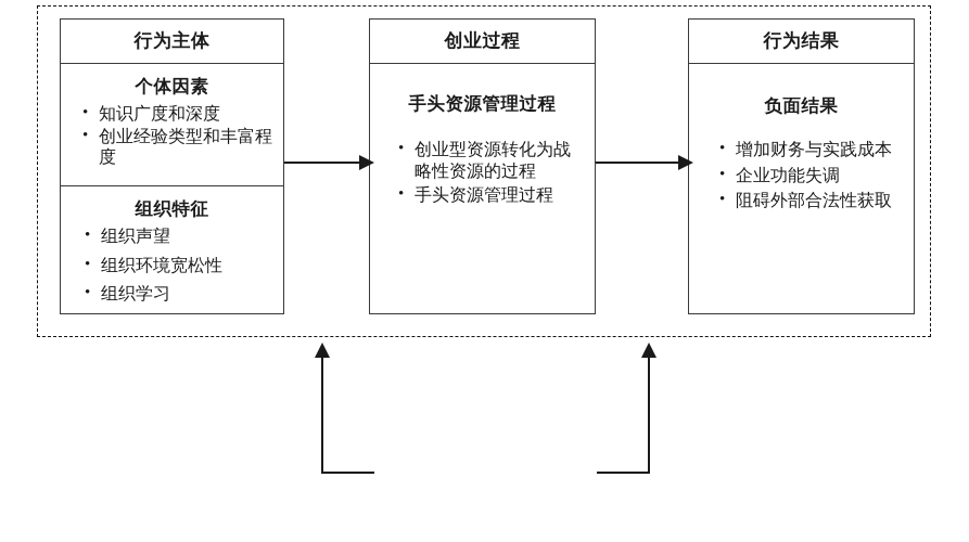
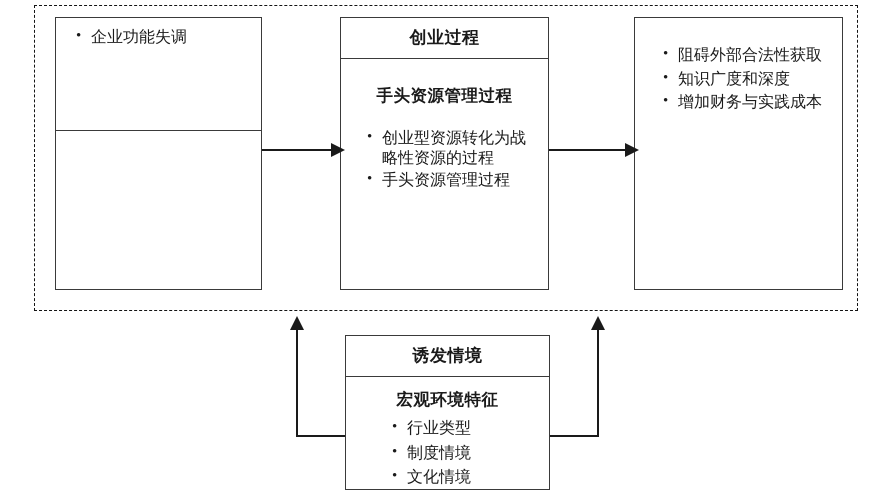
- 行为主体
- 个体因素
- 知识广度和深度
+ 企业功能失调
- 创业经验类型和丰富程度
- 组织特征
- 组织声望
- 组织环境宽松性
- 组织学习
  创业过程
  手头资源管理过程
  创业型资源转化为战略性资源的过程
  手头资源管理过程
- 行为结果
- 负面结果
- 增加财务与实践成本
+ 阻碍外部合法性获取
- 企业功能失调
+ 知识广度和深度
- 阻碍外部合法性获取
+ 增加财务与实践成本
+ 诱发情境
+ 宏观环境特征
+ 行业类型
+ 制度情境
+ 文化情境
